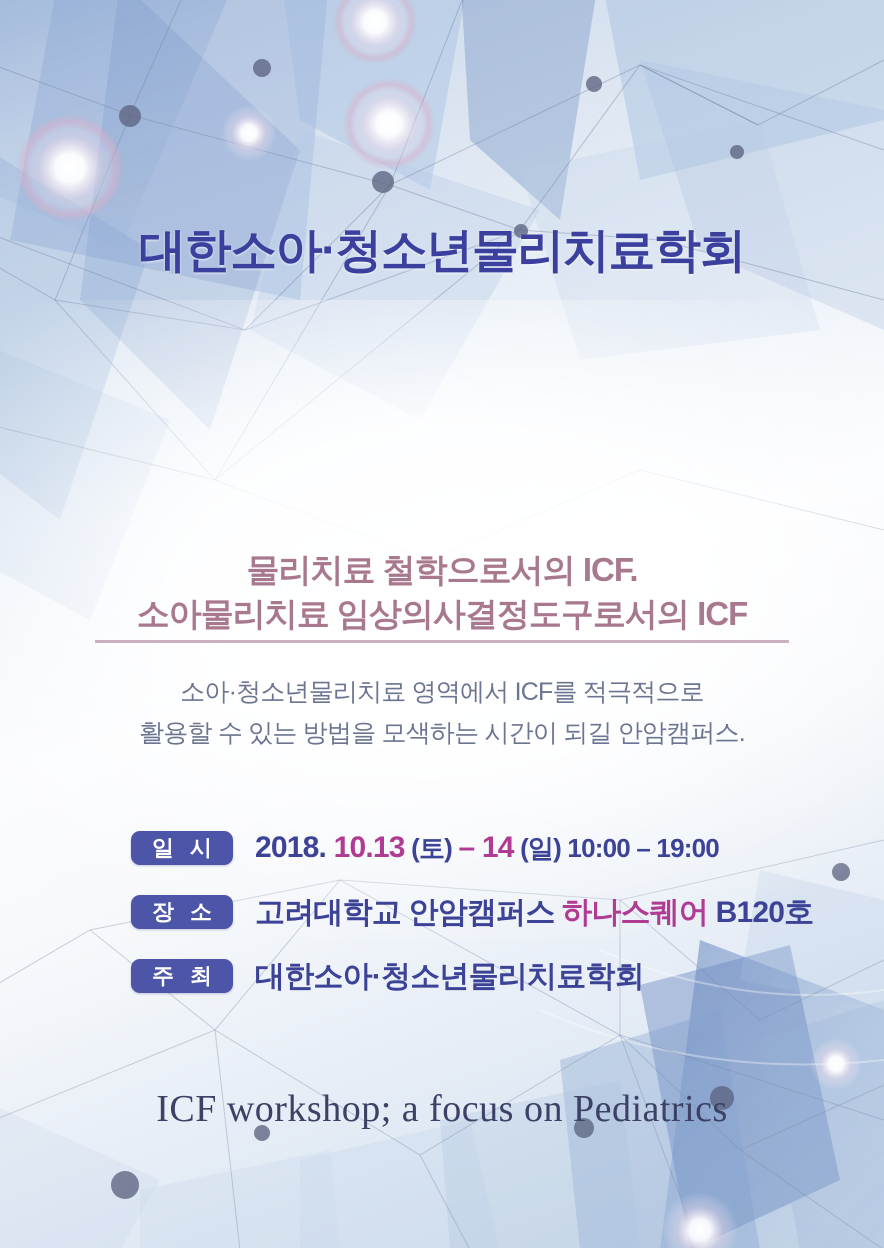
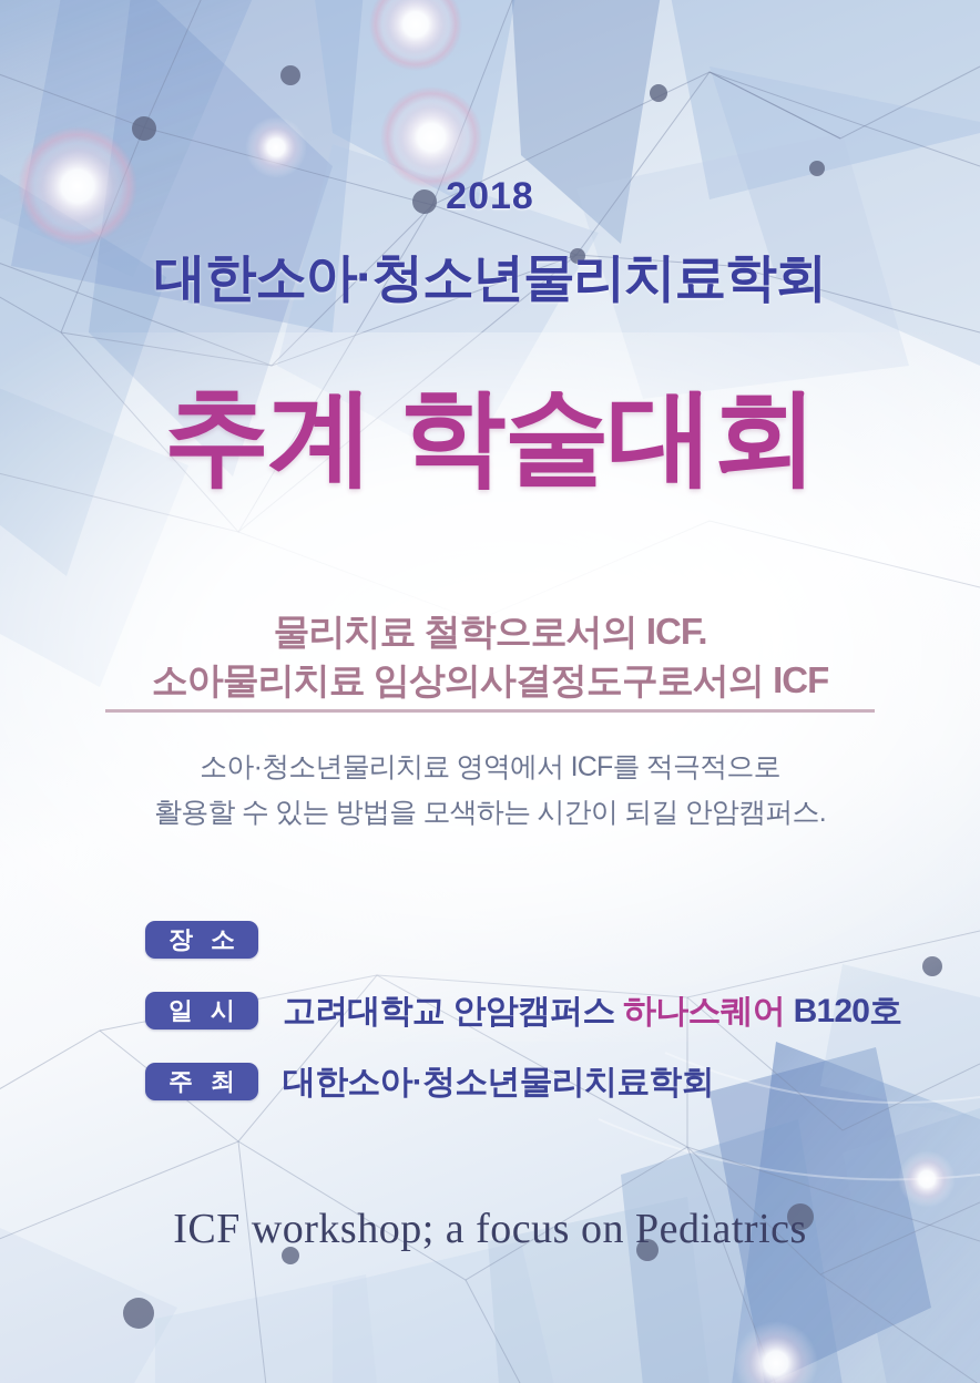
+ 2018
  대한소아·청소년물리치료학회
+ 추계 학술대회
  물리치료 철학으로서의 ICF.
  소아물리치료 임상의사결정도구로서의 ICF
  소아·청소년물리치료 영역에서 ICF를 적극적으로
  활용할 수 있는 방법을 모색하는 시간이 되길 안암캠퍼스.
- 일 시
+ 장 소
- 2018. 10.13 (토) – 14 (일) 10:00 – 19:00
- 장 소
+ 일 시
  고려대학교 안암캠퍼스 하나스퀘어 B120호
  주 최
  대한소아·청소년물리치료학회
  ICF workshop; a focus on Pediatrics
